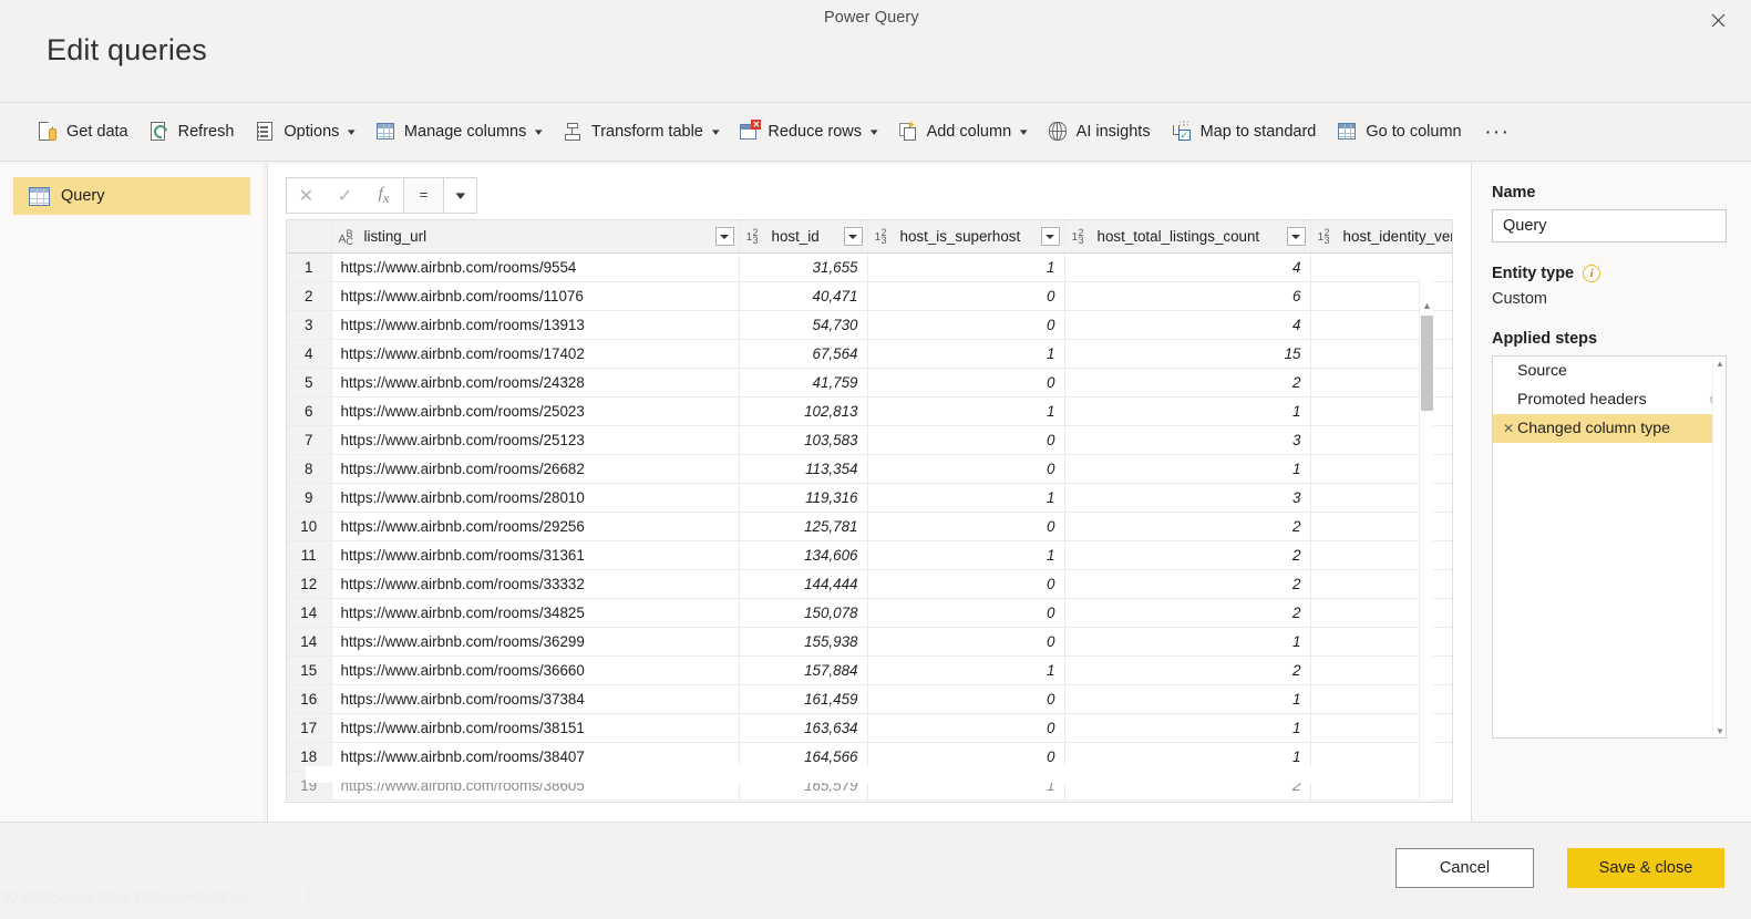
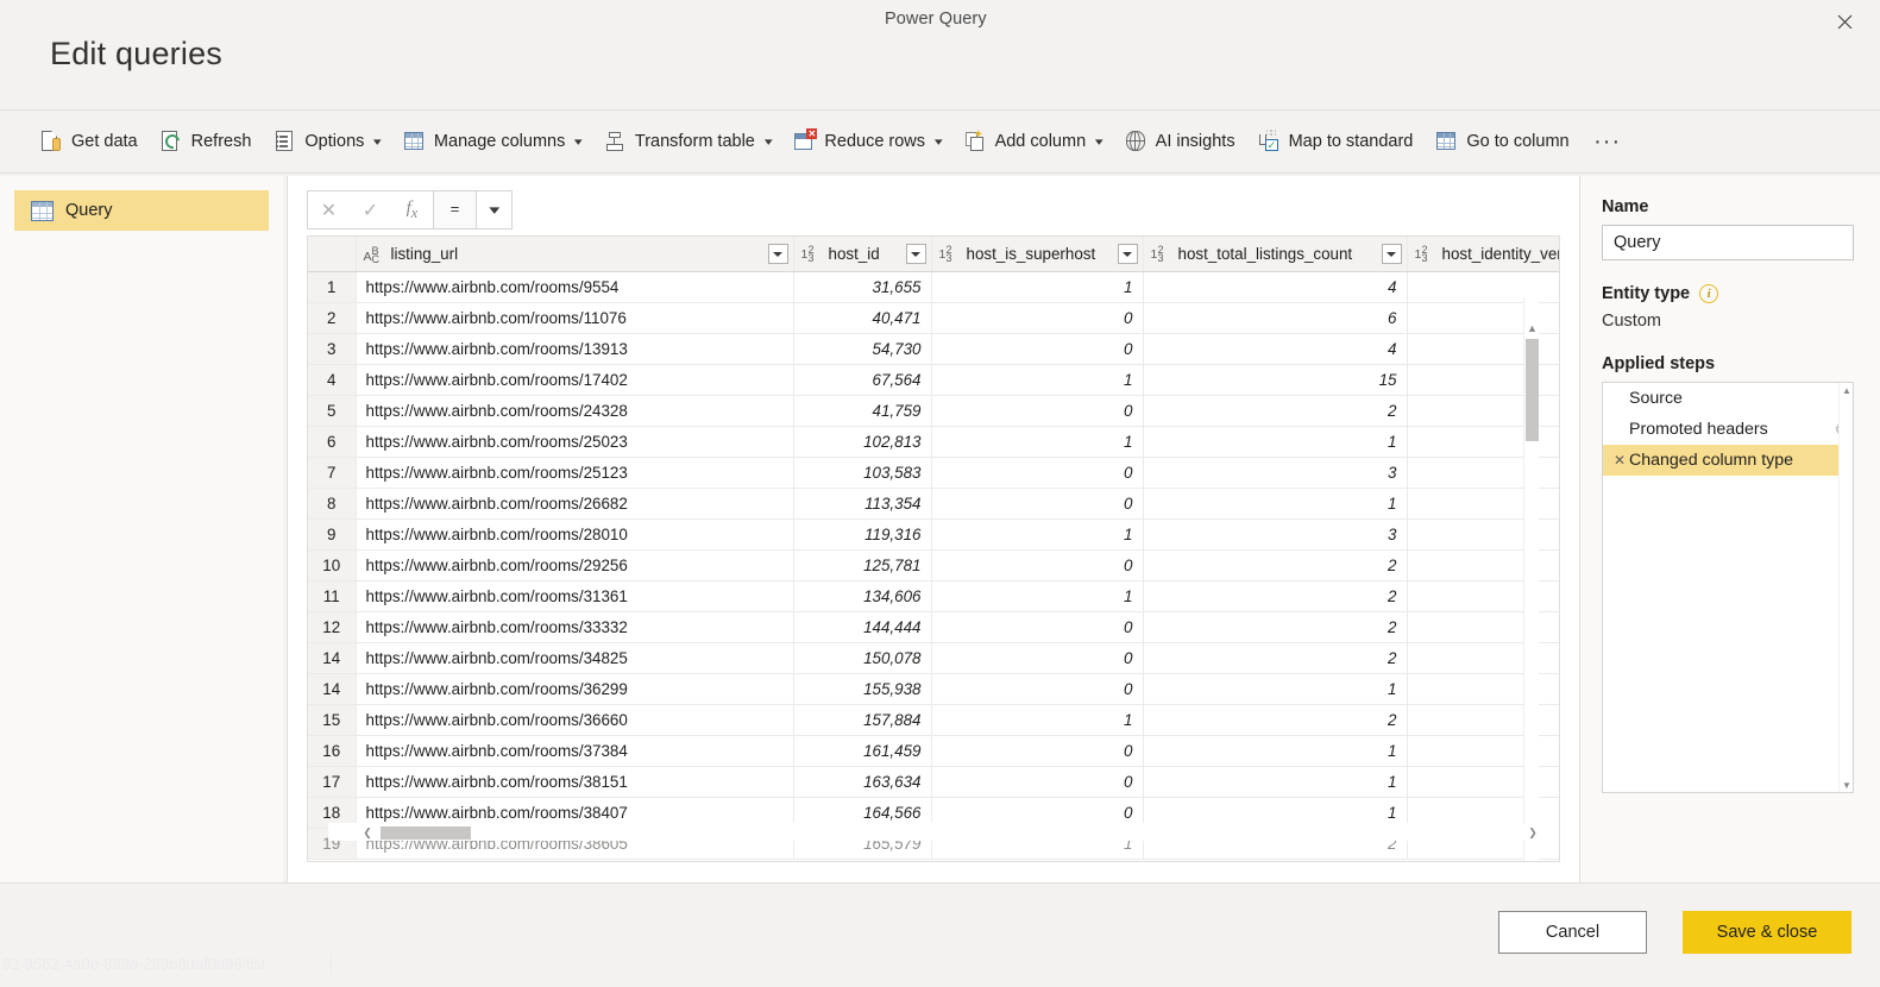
  Power Query
  Edit queries
  Get data
  Refresh
  Options
  ▾
  Manage columns
  ▾
  Transform table
  ▾
  ✕
  Reduce rows
  ▾
  ✦
  Add column
  ▾
  AI insights
  ✓
  Map to standard
  Go to column
  ···
  Query
  ✕
  ✓
  fx
  =
  ▾
  	ABC listing_url	123 host_id	123 host_is_superhost	123 host_total_listings_count	123 host_identity_ve
  1	https://www.airbnb.com/rooms/9554	31,655	1	4
  2	https://www.airbnb.com/rooms/11076	40,471	0	6
  3	https://www.airbnb.com/rooms/13913	54,730	0	4
  4	https://www.airbnb.com/rooms/17402	67,564	1	15
  5	https://www.airbnb.com/rooms/24328	41,759	0	2
  6	https://www.airbnb.com/rooms/25023	102,813	1	1
  7	https://www.airbnb.com/rooms/25123	103,583	0	3
  8	https://www.airbnb.com/rooms/26682	113,354	0	1
  9	https://www.airbnb.com/rooms/28010	119,316	1	3
  10	https://www.airbnb.com/rooms/29256	125,781	0	2
  11	https://www.airbnb.com/rooms/31361	134,606	1	2
  12	https://www.airbnb.com/rooms/33332	144,444	0	2
  14	https://www.airbnb.com/rooms/34825	150,078	0	2
  14	https://www.airbnb.com/rooms/36299	155,938	0	1
  15	https://www.airbnb.com/rooms/36660	157,884	1	2
  16	https://www.airbnb.com/rooms/37384	161,459	0	1
  17	https://www.airbnb.com/rooms/38151	163,634	0	1
  18	https://www.airbnb.com/rooms/38407	164,566	0	1
  19	https://www.airbnb.com/rooms/38605	165,579	1	2
  ▲
+ ❮
+ ❯
  Name
  Query
  Entity type
  i
  Custom
  Applied steps
  Source
  Promoted headers
  ✕
  Changed column type
  ▲
  ▼
  Cancel
  Save & close
